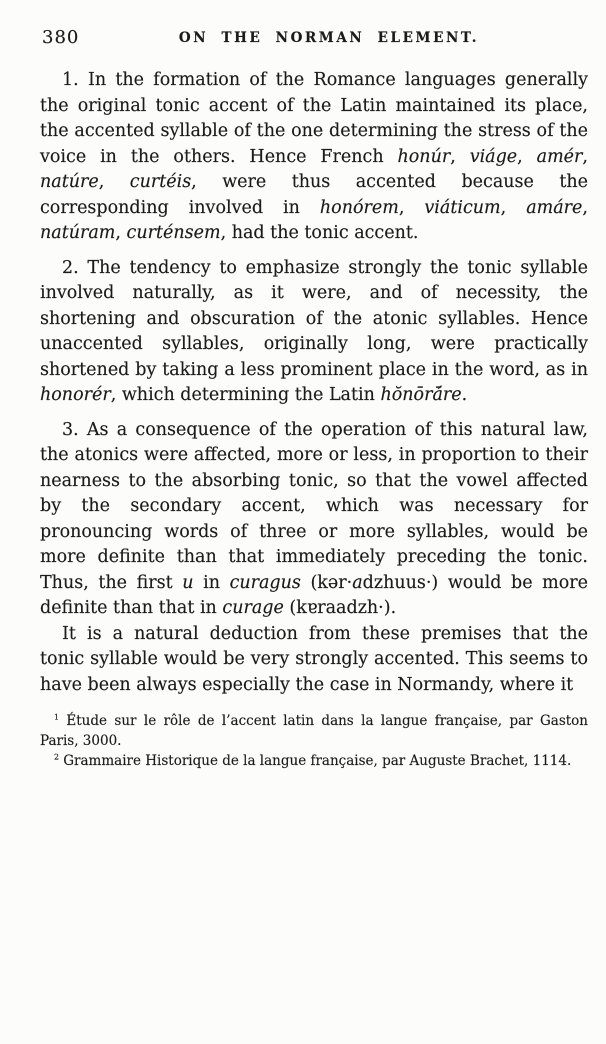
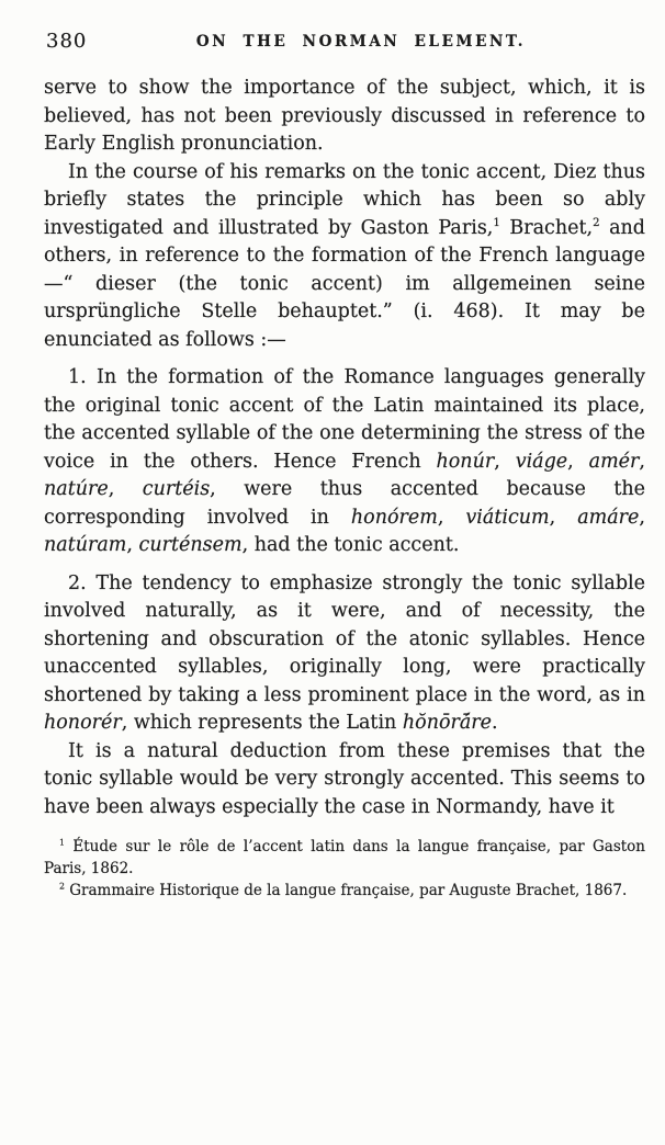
  380
  ON THE NORMAN ELEMENT.
+ serve to show the importance of the subject, which, it is believed, has not been previously discussed in reference to Early English pronunciation.
+ In the course of his remarks on the tonic accent, Diez thus briefly states the principle which has been so ably investigated and illustrated by Gaston Paris,1 Brachet,2 and others, in reference to the formation of the French language—“ dieser (the tonic accent) im allgemeinen seine ursprüngliche Stelle behauptet.” (i. 468). It may be enunciated as follows :—
  1. In the formation of the Romance languages generally the original tonic accent of the Latin maintained its place, the accented syllable of the one determining the stress of the voice in the others. Hence French honúr, viáge, amér, natúre, curtéis, were thus accented because the corresponding involved in honórem, viáticum, amáre, natúram, curténsem, had the tonic accent.
- 2. The tendency to emphasize strongly the tonic syllable involved naturally, as it were, and of necessity, the shortening and obscuration of the atonic syllables. Hence unaccented syllables, originally long, were practically shortened by taking a less prominent place in the word, as in honorér, which determining the Latin hŏnōrā́re.
+ 2. The tendency to emphasize strongly the tonic syllable involved naturally, as it were, and of necessity, the shortening and obscuration of the atonic syllables. Hence unaccented syllables, originally long, were practically shortened by taking a less prominent place in the word, as in honorér, which represents the Latin hŏnōrā́re.
- 3. As a consequence of the operation of this natural law, the atonics were affected, more or less, in proportion to their nearness to the absorbing tonic, so that the vowel affected by the secondary accent, which was necessary for pronouncing words of three or more syllables, would be more definite than that immediately preceding the tonic. Thus, the first u in curagus (kər·adzhuus·) would be more definite than that in curage (kɐraadzh·).
- It is a natural deduction from these premises that the tonic syllable would be very strongly accented. This seems to have been always especially the case in Normandy, where it
+ It is a natural deduction from these premises that the tonic syllable would be very strongly accented. This seems to have been always especially the case in Normandy, have it
- 1 Étude sur le rôle de l’accent latin dans la langue française, par Gaston Paris, 3000.
+ 1 Étude sur le rôle de l’accent latin dans la langue française, par Gaston Paris, 1862.
- 2 Grammaire Historique de la langue française, par Auguste Brachet, 1114.
+ 2 Grammaire Historique de la langue française, par Auguste Brachet, 1867.
